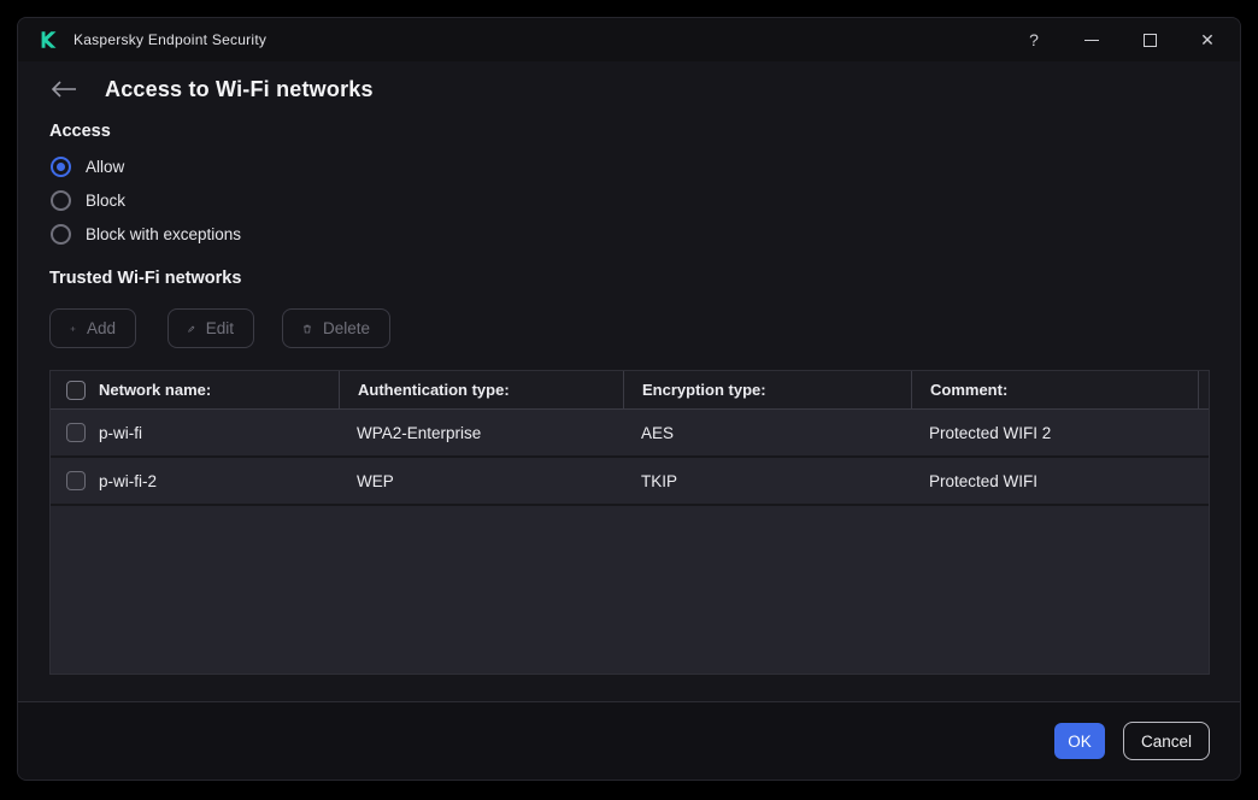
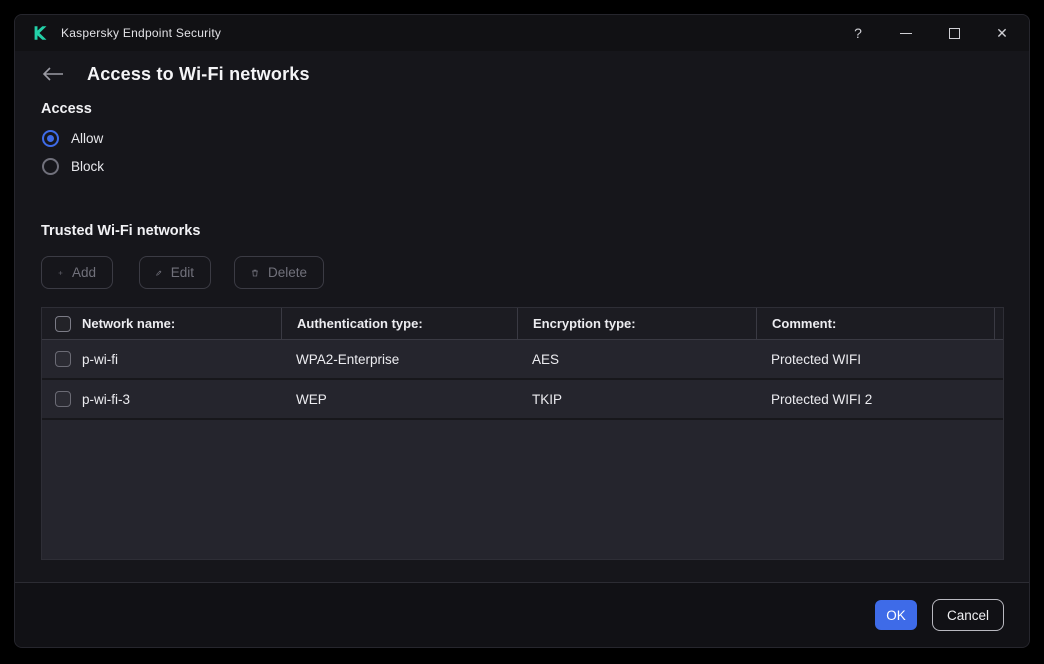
  Kaspersky Endpoint Security
  ?
  ✕
  Access to Wi-Fi networks
  Access
  Allow
  Block
- Block with exceptions
  Trusted Wi-Fi networks
  Add
  Edit
  Delete
  Network name:
  Authentication type:
  Encryption type:
  Comment:
  p-wi-fi
  WPA2-Enterprise
  AES
- Protected WIFI 2
+ Protected WIFI
- p-wi-fi-2
+ p-wi-fi-3
  WEP
  TKIP
- Protected WIFI
+ Protected WIFI 2
  OK
  Cancel
